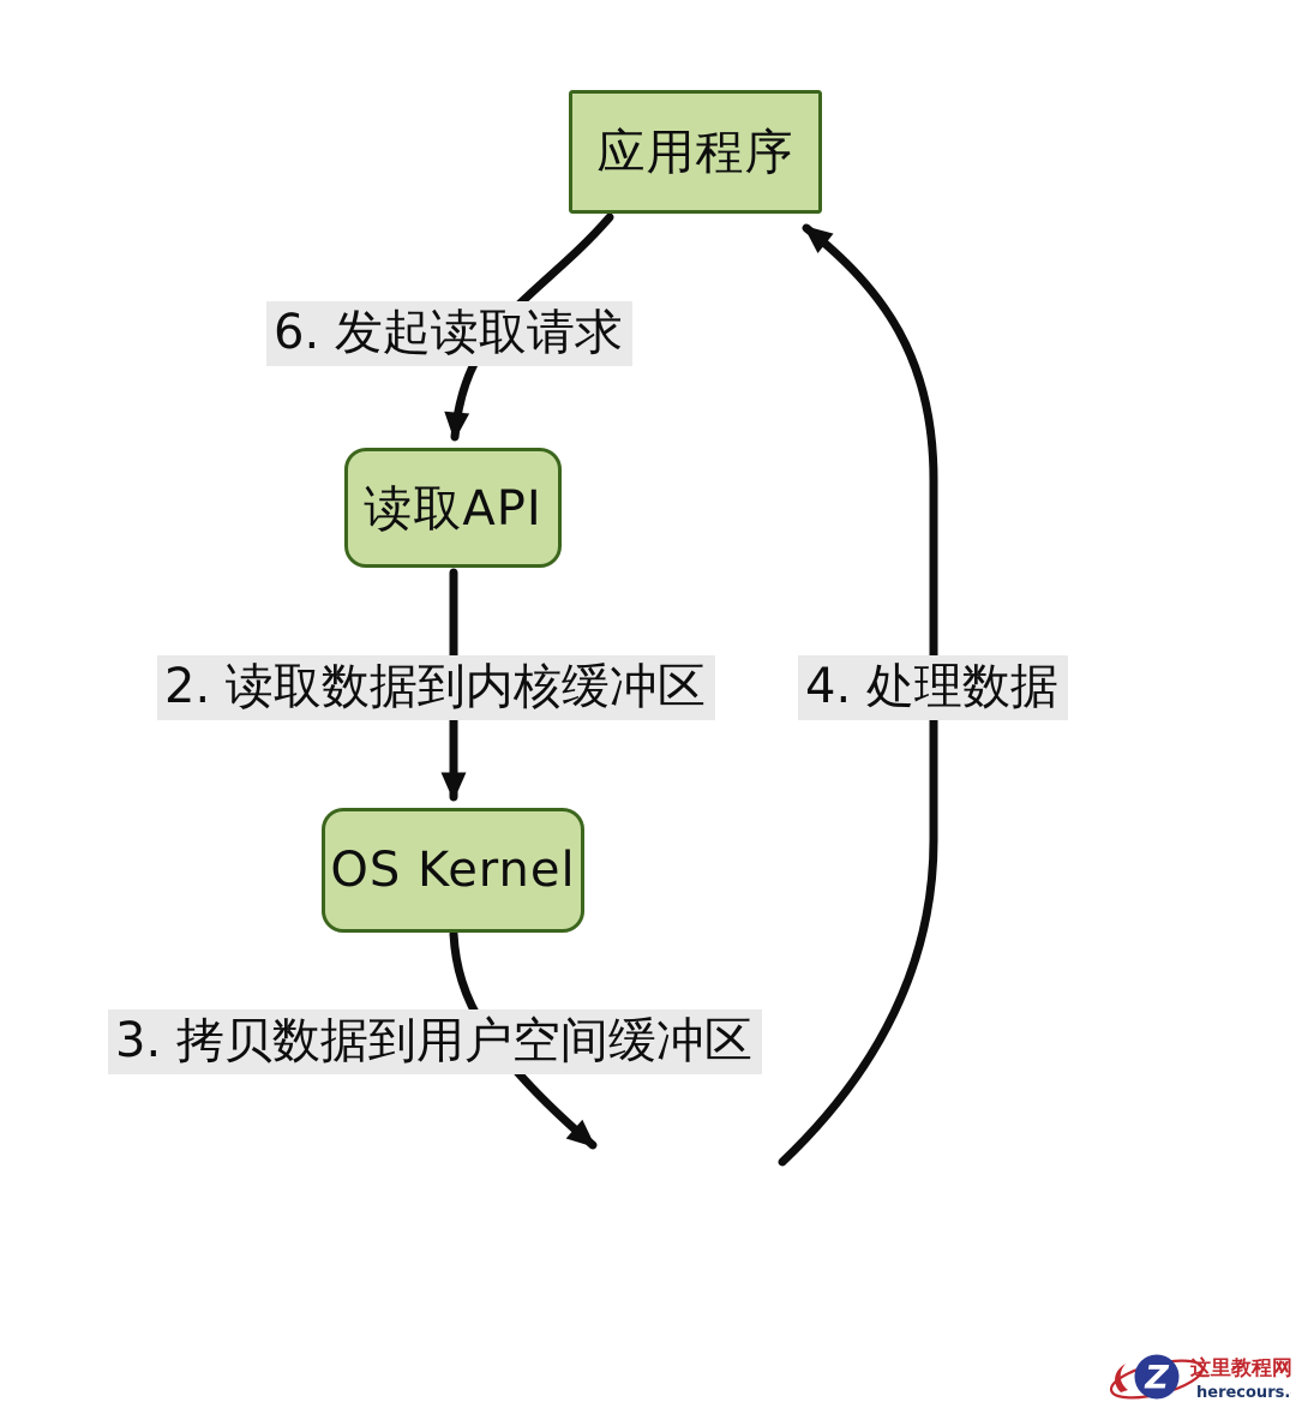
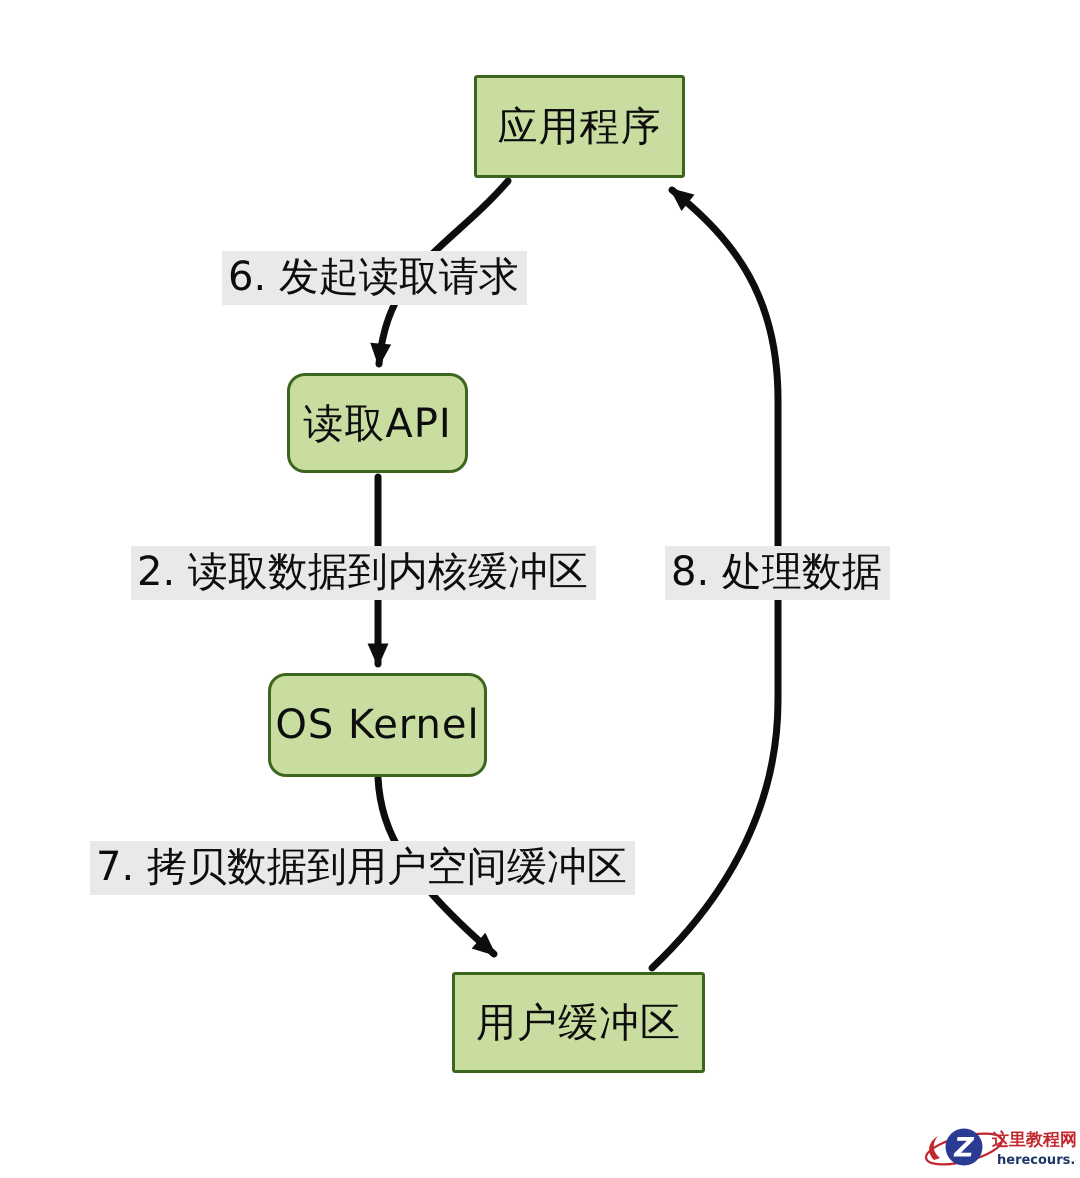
  应用程序
  读取API
  OS Kernel
+ 用户缓冲区
  6. 发起读取请求
  2. 读取数据到内核缓冲区
- 3. 拷贝数据到用户空间缓冲区
+ 7. 拷贝数据到用户空间缓冲区
- 4. 处理数据
+ 8. 处理数据
  Z
  这里教程网
  herecours.
